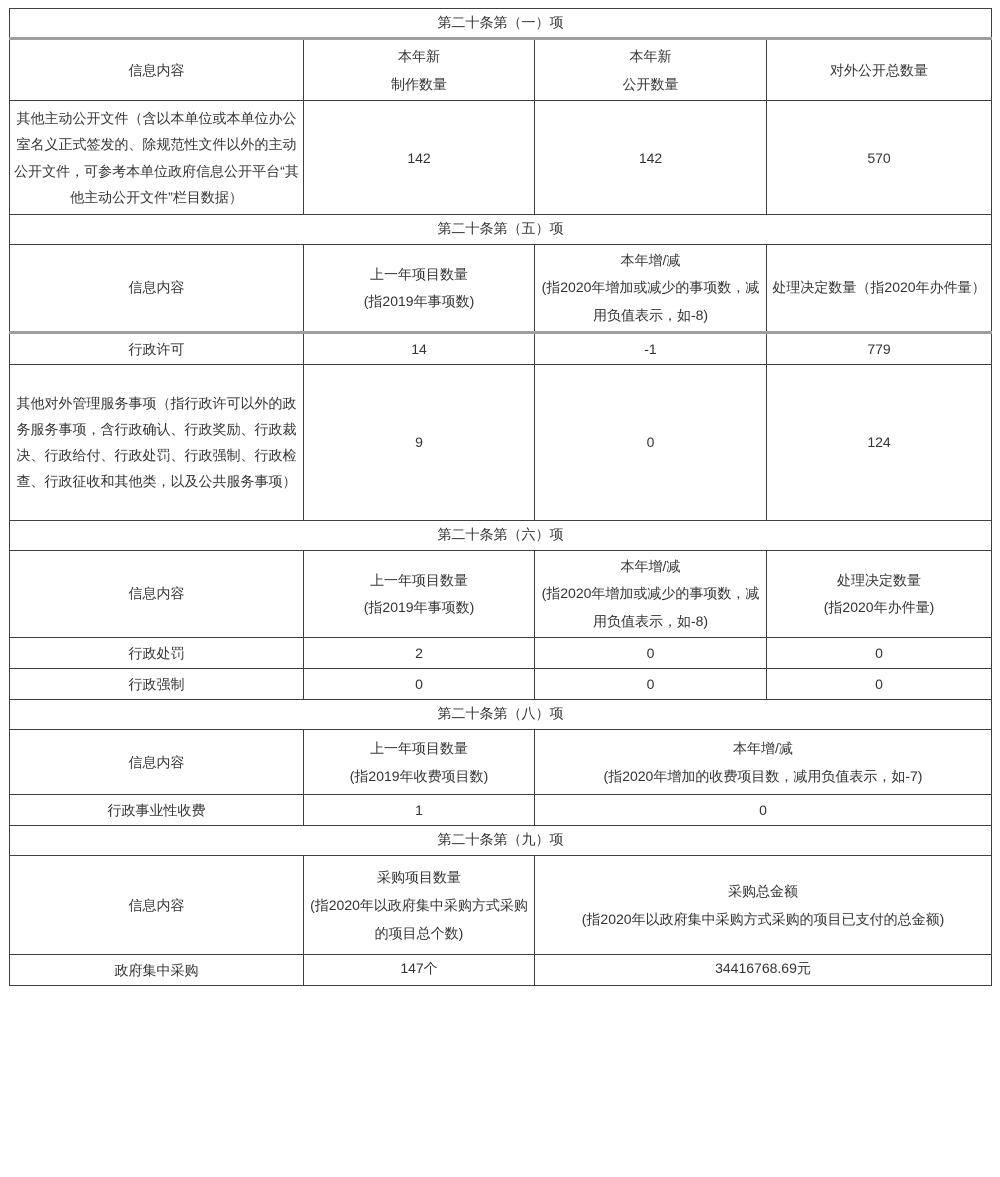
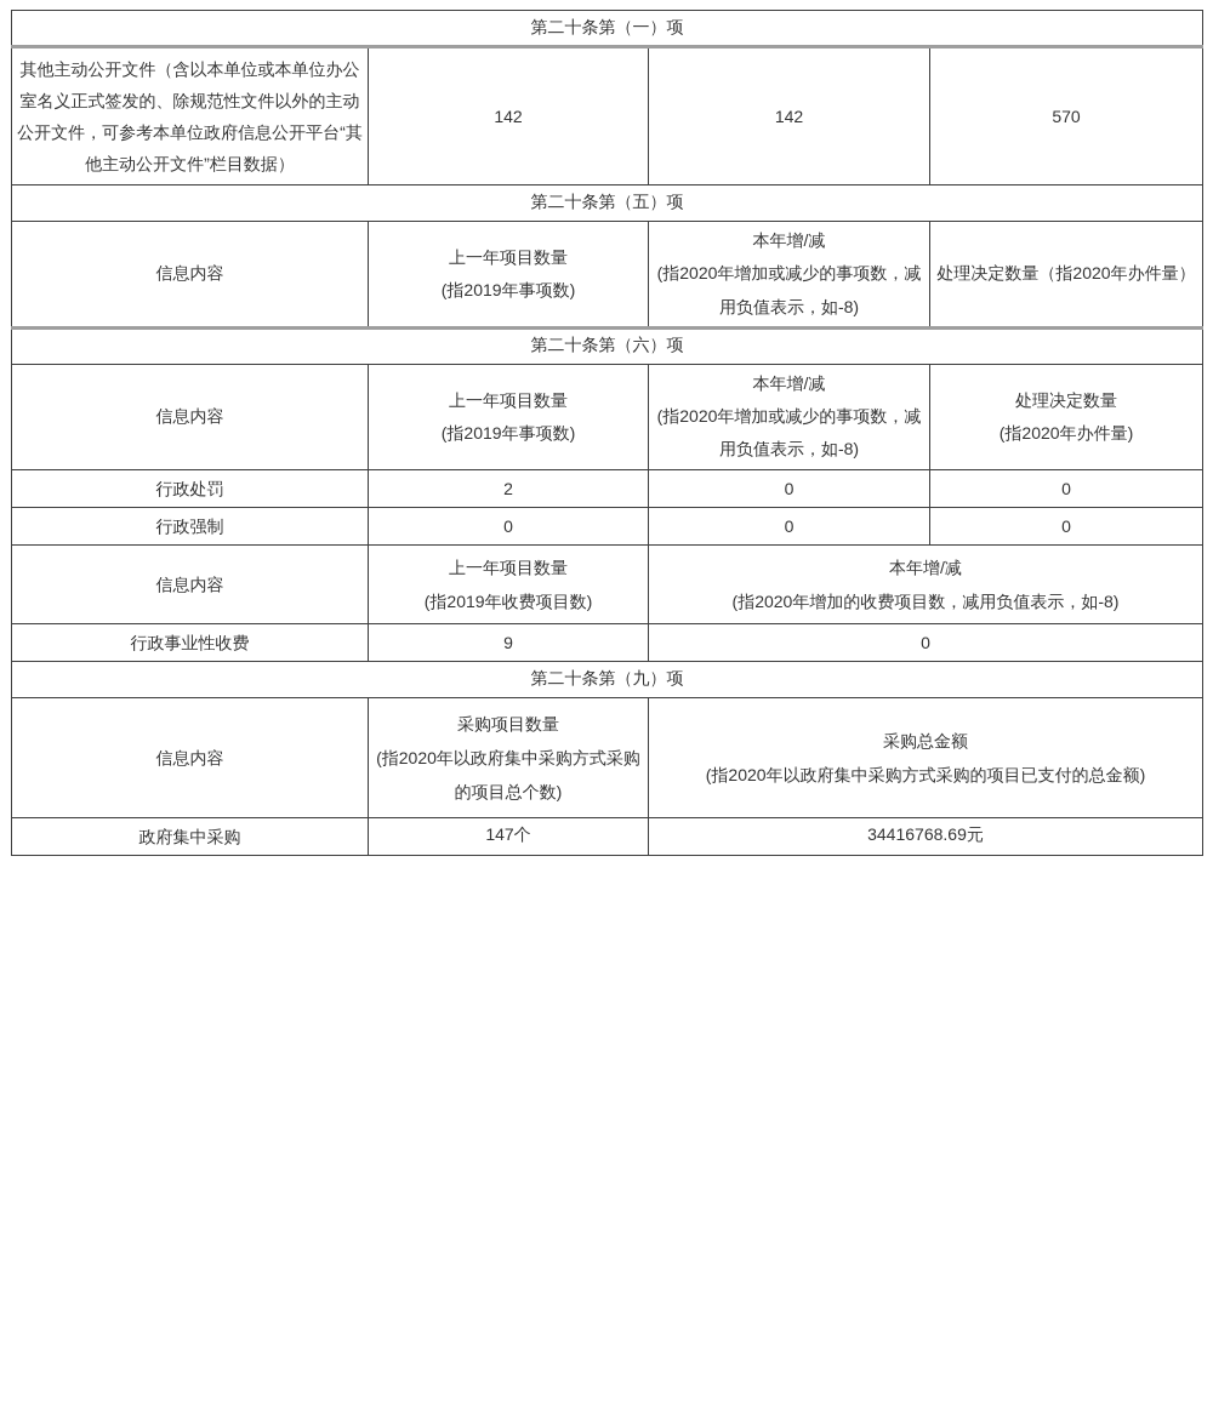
  第二十条第（一）项
- 信息内容	本年新 制作数量	本年新 公开数量	对外公开总数量
  其他主动公开文件（含以本单位或本单位办公室名义正式签发的、除规范性文件以外的主动公开文件，可参考本单位政府信息公开平台“其他主动公开文件”栏目数据）	142	142	570
  第二十条第（五）项
  信息内容	上一年项目数量 (指2019年事项数)	本年增/减 (指2020年增加或减少的事项数，减用负值表示，如-8)	处理决定数量（指2020年办件量）
- 行政许可	14	-1	779
- 其他对外管理服务事项（指行政许可以外的政务服务事项，含行政确认、行政奖励、行政裁决、行政给付、行政处罚、行政强制、行政检查、行政征收和其他类，以及公共服务事项）	9	0	124
  第二十条第（六）项
  信息内容	上一年项目数量 (指2019年事项数)	本年增/减 (指2020年增加或减少的事项数，减用负值表示，如-8)	处理决定数量 (指2020年办件量)
  行政处罚	2	0	0
  行政强制	0	0	0
- 第二十条第（八）项
- 信息内容	上一年项目数量 (指2019年收费项目数)	本年增/减 (指2020年增加的收费项目数，减用负值表示，如-7)
+ 信息内容	上一年项目数量 (指2019年收费项目数)	本年增/减 (指2020年增加的收费项目数，减用负值表示，如-8)
- 行政事业性收费	1	0
+ 行政事业性收费	9	0
  第二十条第（九）项
  信息内容	采购项目数量 (指2020年以政府集中采购方式采购的项目总个数)	采购总金额 (指2020年以政府集中采购方式采购的项目已支付的总金额)
  政府集中采购	147个	34416768.69元
